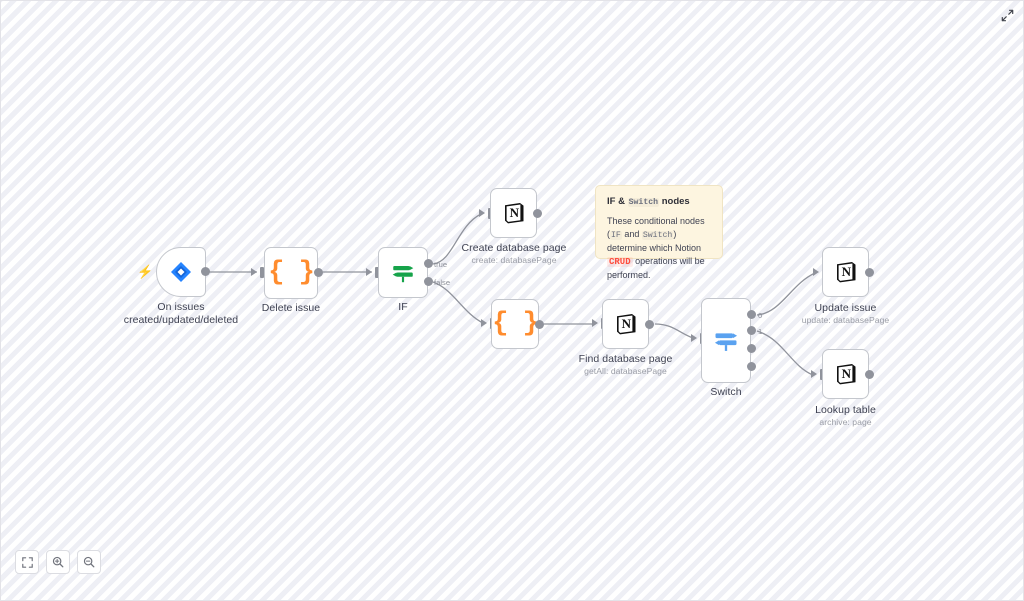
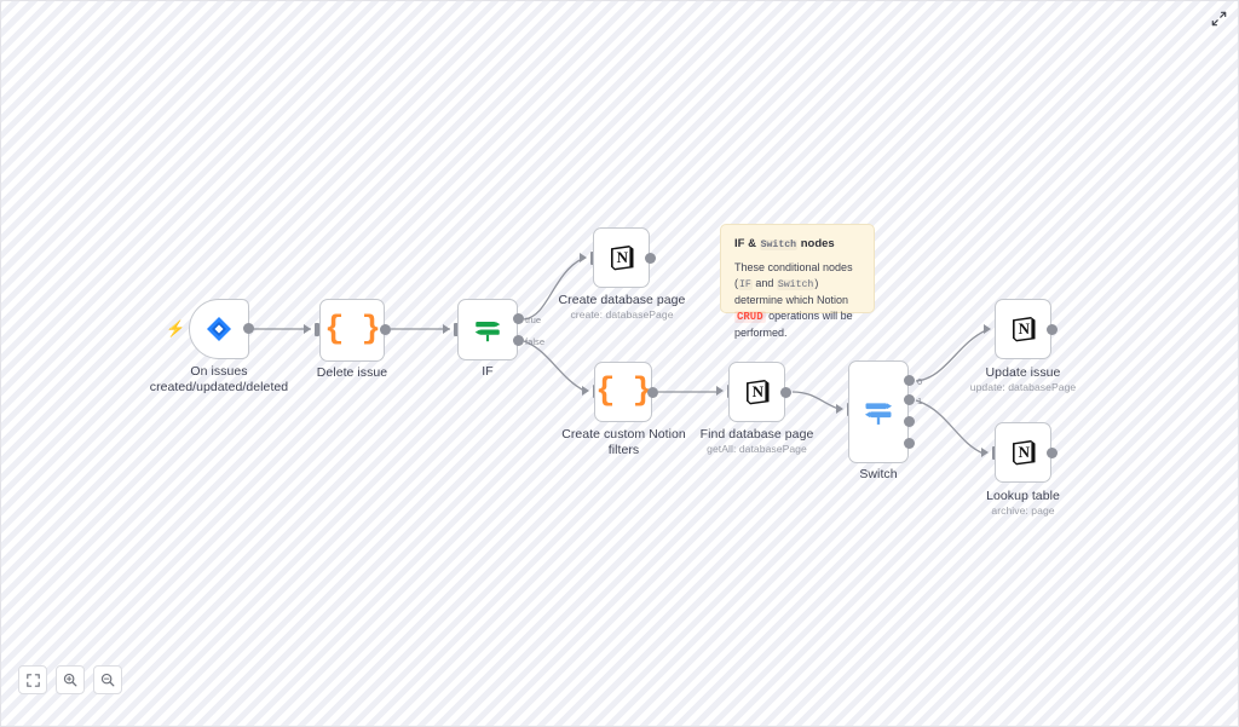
  ⚡
  On issues
  created/updated/deleted
  { }
  Delete issue
  true
  false
  IF
  N
  Create database page
  create: databasePage
  { }
+ Create custom Notion
+ filters
  N
  Find database page
  getAll: databasePage
  0
  1
  Switch
  N
  Update issue
  update: databasePage
  N
  Lookup table
  archive: page
  IF & Switch nodes
  These conditional nodes (IF and Switch) determine which Notion CRUD operations will be performed.
